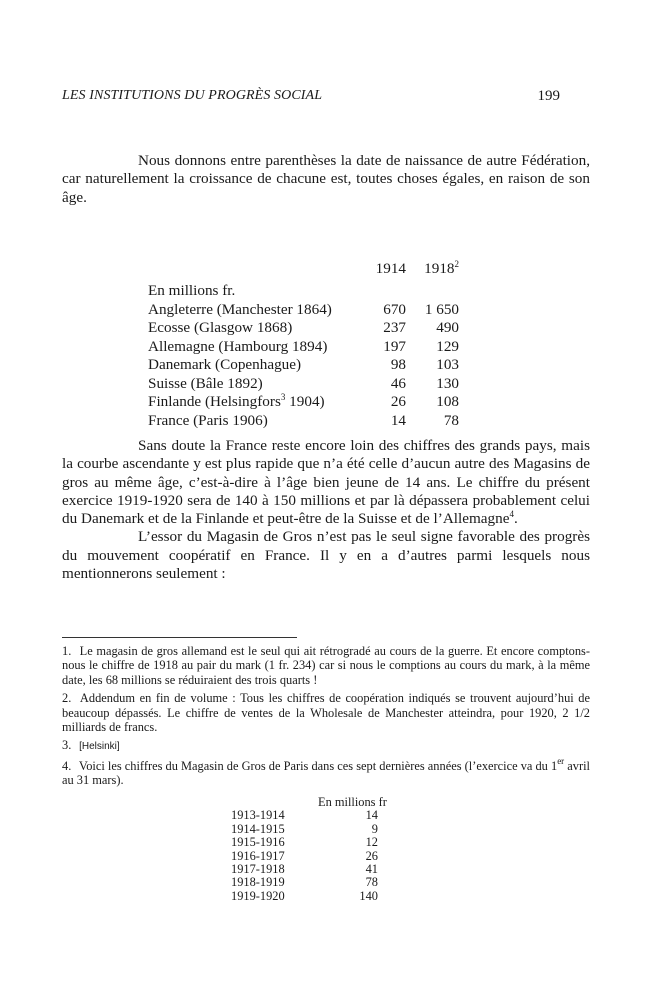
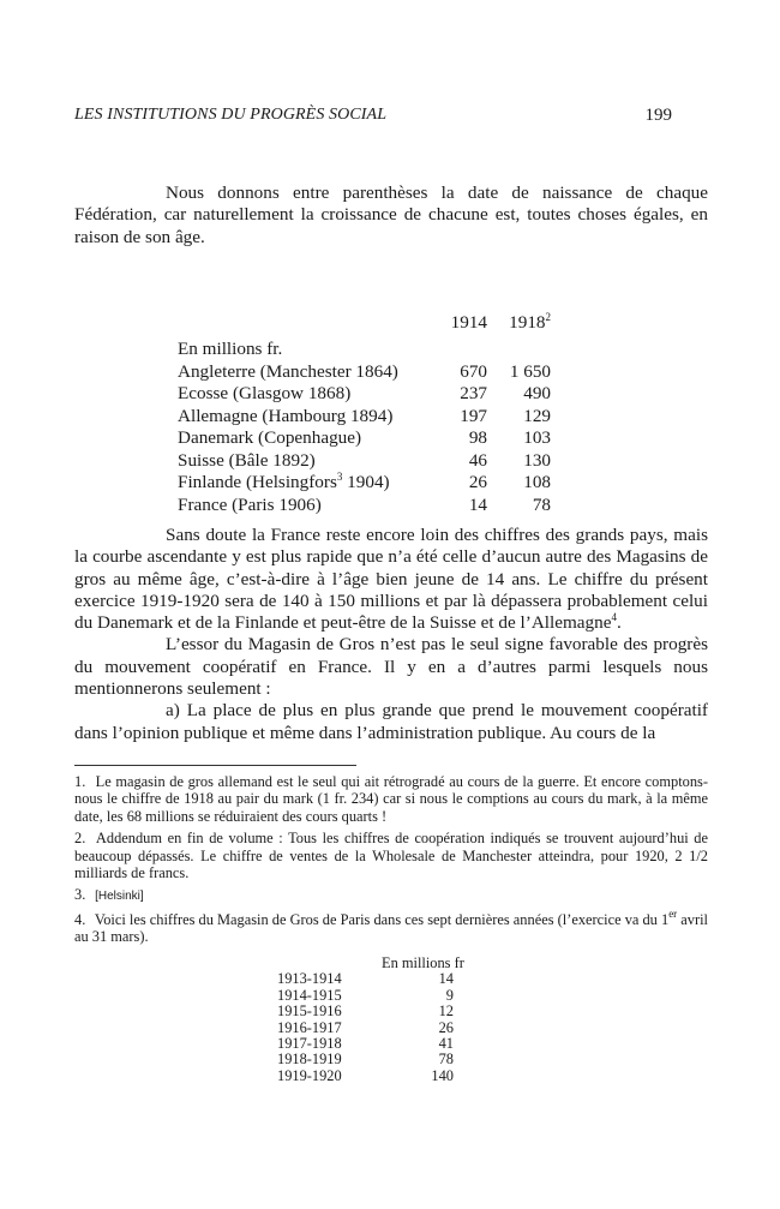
  LES INSTITUTIONS DU PROGRÈS SOCIAL
  199
- Nous donnons entre parenthèses la date de naissance de autre Fédération, car naturellement la croissance de chacune est, toutes choses égales, en raison de son âge.
+ Nous donnons entre parenthèses la date de naissance de chaque Fédération, car naturellement la croissance de chacune est, toutes choses égales, en raison de son âge.
  1914
  19182
  En millions fr.
  Angleterre (Manchester 1864)
  670
  1 650
  Ecosse (Glasgow 1868)
  237
  490
  Allemagne (Hambourg 1894)
  197
  129
  Danemark (Copenhague)
  98
  103
  Suisse (Bâle 1892)
  46
  130
  Finlande (Helsingfors3 1904)
  26
  108
  France (Paris 1906)
  14
  78
  Sans doute la France reste encore loin des chiffres des grands pays, mais la courbe ascendante y est plus rapide que n’a été celle d’aucun autre des Magasins de gros au même âge, c’est-à-dire à l’âge bien jeune de 14 ans. Le chiffre du présent exercice 1919-1920 sera de 140 à 150 millions et par là dépassera probablement celui du Danemark et de la Finlande et peut-être de la Suisse et de l’Allemagne4.
  L’essor du Magasin de Gros n’est pas le seul signe favorable des progrès du mouvement coopératif en France. Il y en a d’autres parmi lesquels nous mentionnerons seulement :
+ a) La place de plus en plus grande que prend le mouvement coopératif dans l’opinion publique et même dans l’administration publique. Au cours de la
- 1. Le magasin de gros allemand est le seul qui ait rétrogradé au cours de la guerre. Et encore comptons-nous le chiffre de 1918 au pair du mark (1 fr. 234) car si nous le comptions au cours du mark, à la même date, les 68 millions se réduiraient des trois quarts !
+ 1. Le magasin de gros allemand est le seul qui ait rétrogradé au cours de la guerre. Et encore comptons-nous le chiffre de 1918 au pair du mark (1 fr. 234) car si nous le comptions au cours du mark, à la même date, les 68 millions se réduiraient des cours quarts !
  2. Addendum en fin de volume : Tous les chiffres de coopération indiqués se trouvent aujourd’hui de beaucoup dépassés. Le chiffre de ventes de la Wholesale de Manchester atteindra, pour 1920, 2 1/2 milliards de francs.
  3. [Helsinki]
  4. Voici les chiffres du Magasin de Gros de Paris dans ces sept dernières années (l’exercice va du 1er avril au 31 mars).
  En millions fr
  1913-1914
  14
  1914-1915
  9
  1915-1916
  12
  1916-1917
  26
  1917-1918
  41
  1918-1919
  78
  1919-1920
  140
